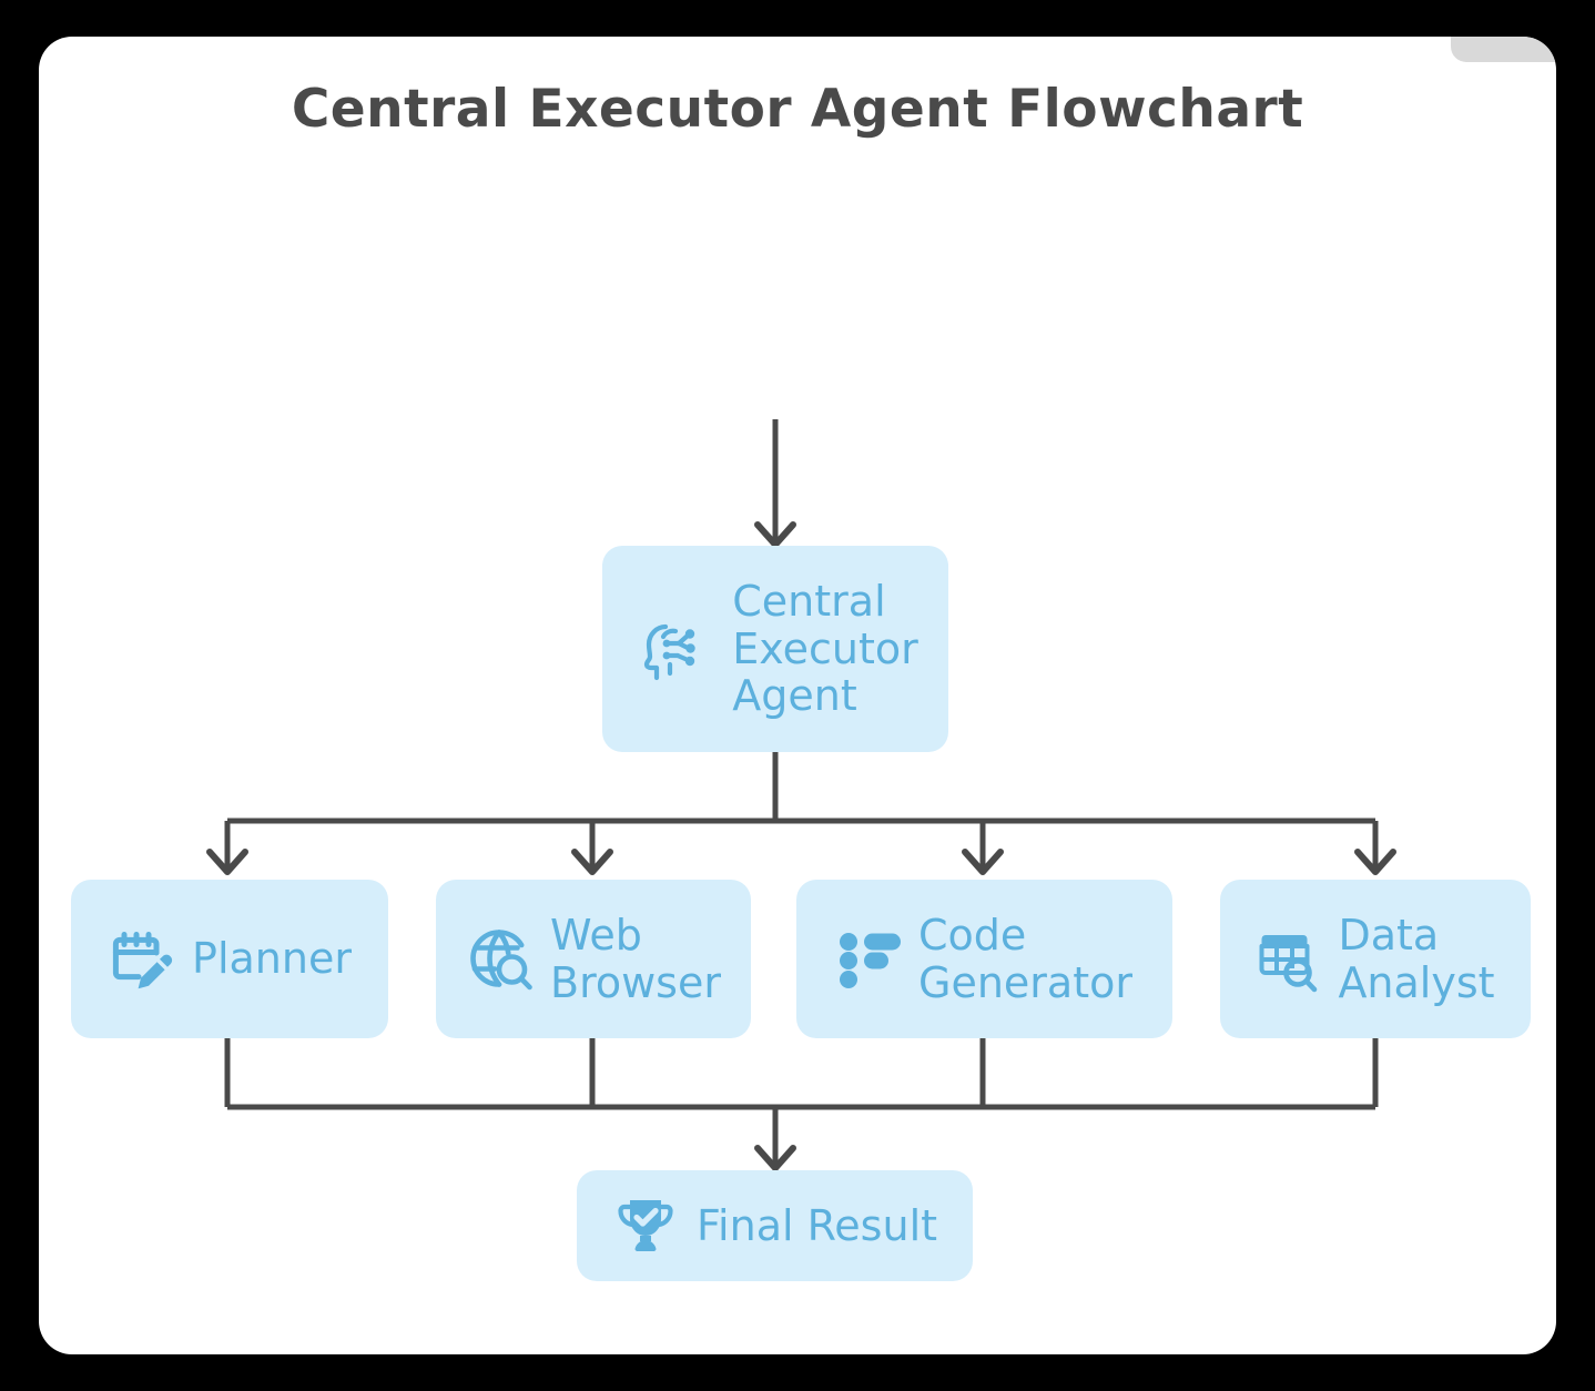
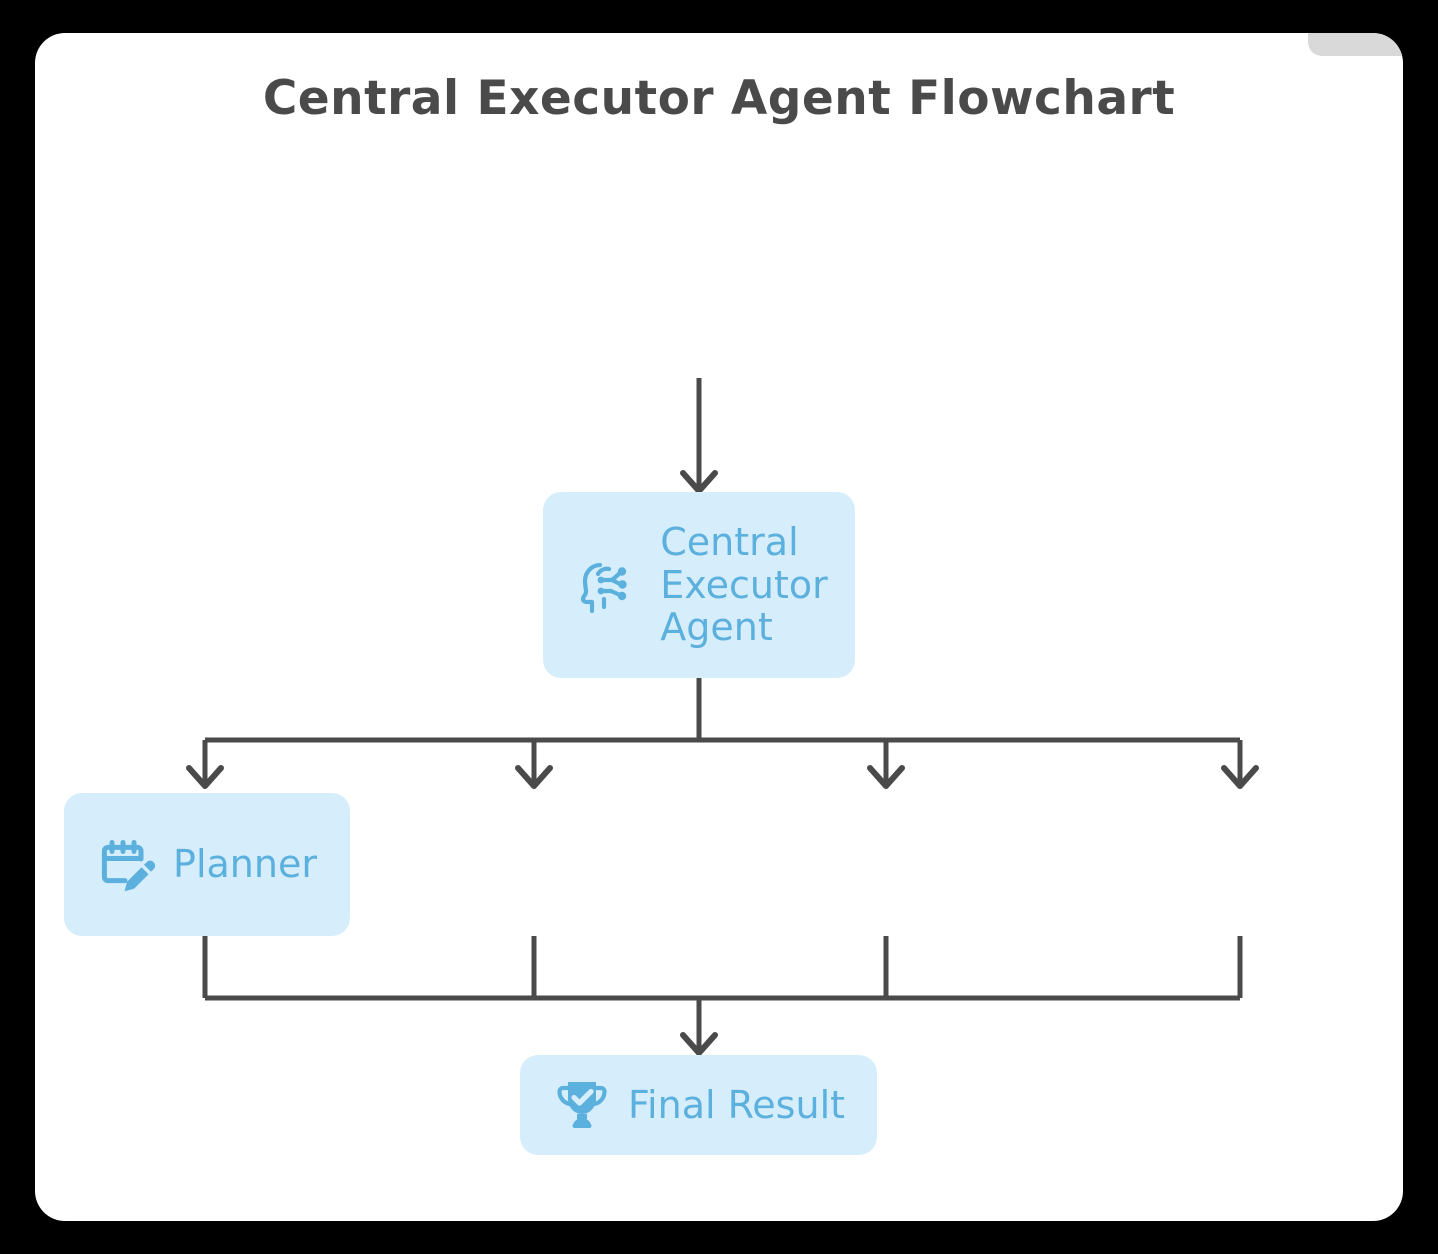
  Central Executor Agent Flowchart
  Central
  Executor
  Agent
  Planner
- Web
- Browser
- Code
- Generator
- Data
- Analyst
  Final Result
